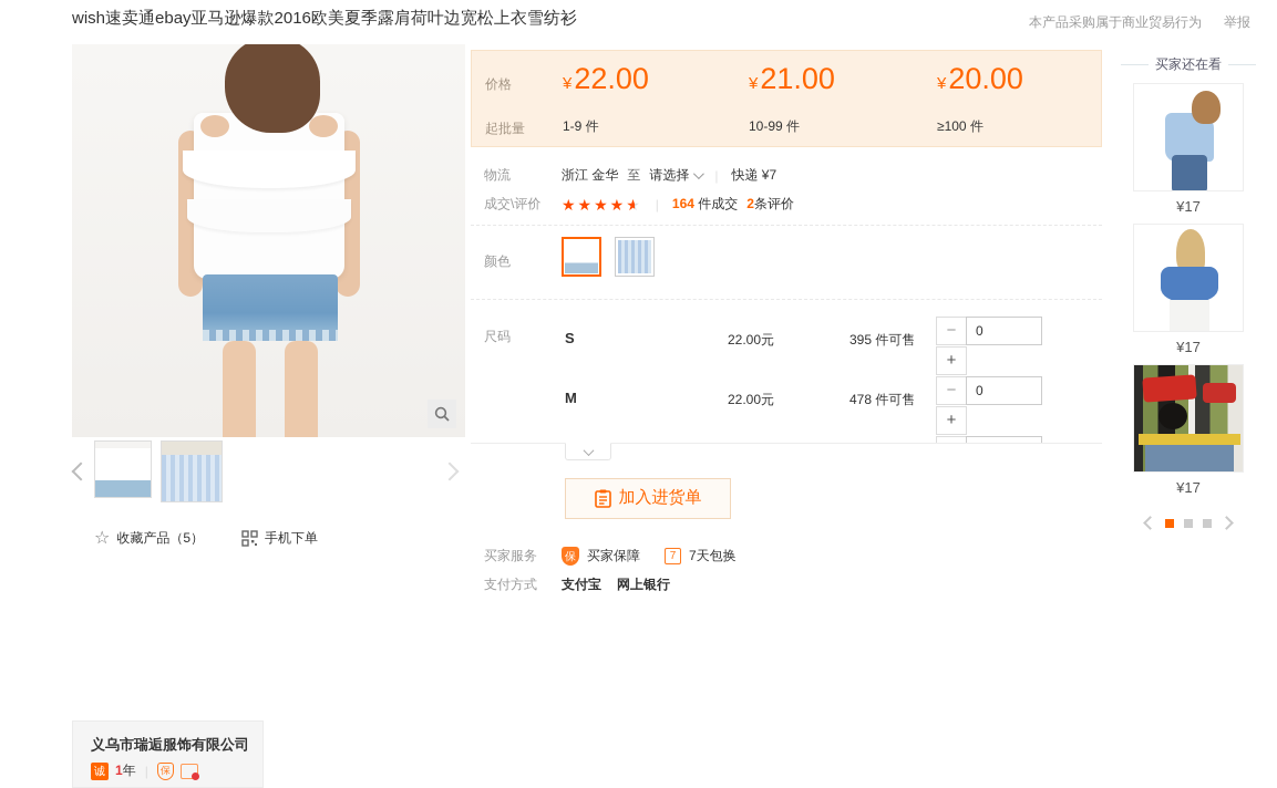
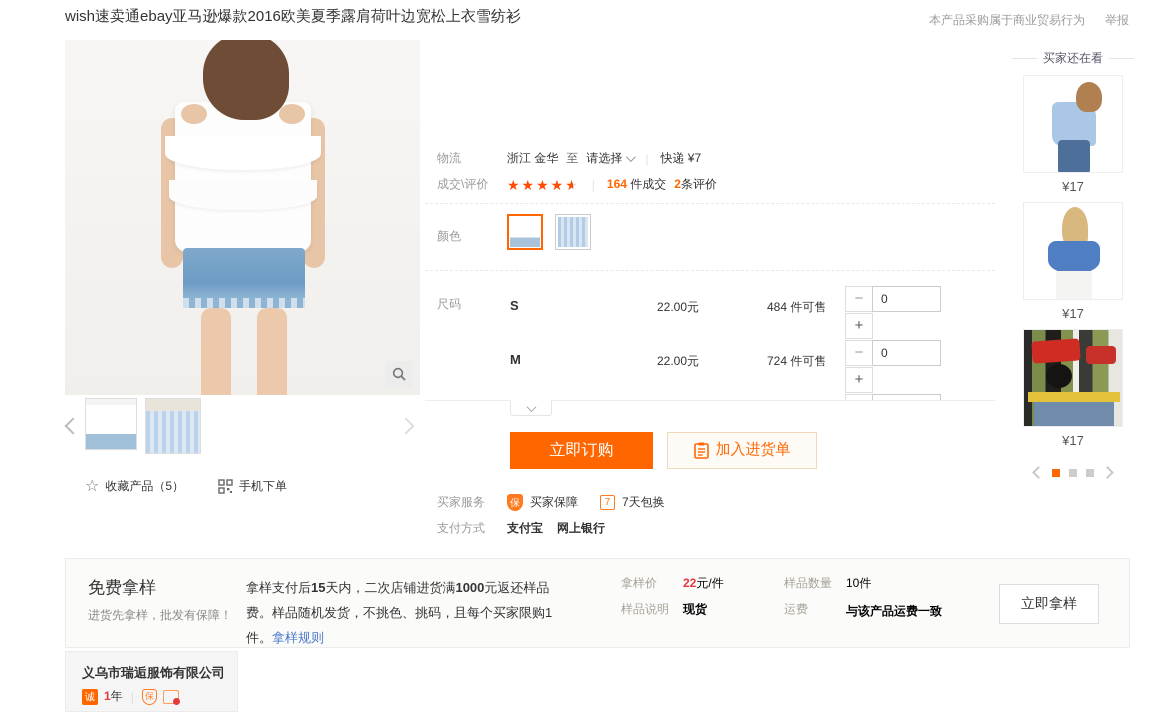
  wish速卖通ebay亚马逊爆款2016欧美夏季露肩荷叶边宽松上衣雪纺衫
  本产品采购属于商业贸易行为 举报
  ☆
  收藏产品（5）
  手机下单
- 价格
- 起批量
- ¥22.00
- ¥21.00
- ¥20.00
- 1-9 件
- 10-99 件
- ≥100 件
  物流
  浙江 金华
  至
  请选择
  快递 ¥7
  成交\评价
  ★★★★★
  |
  164 件成交
  2条评价
  颜色
  尺码
  S
  22.00元
- 395 件可售
+ 484 件可售
  −
  0
  +
  M
  22.00元
- 478 件可售
+ 724 件可售
  −
  0
  +
+ 立即订购
  加入进货单
  买家服务
  保
  买家保障
  7
  7天包换
  支付方式
  支付宝
  网上银行
  买家还在看
  ¥17
  ¥17
  ¥17
+ 免费拿样
+ 进货先拿样，批发有保障！
+ 拿样支付后15天内，二次店铺进货满1000元返还样品费。样品随机发货，不挑色、挑码，且每个买家限购1件。拿样规则
+ 拿样价
+ 22元/件
+ 样品说明
+ 现货
+ 样品数量
+ 10件
+ 运费
+ 与该产品运费一致
+ 立即拿样
  义乌市瑞逅服饰有限公司
  诚
  1年
  保
